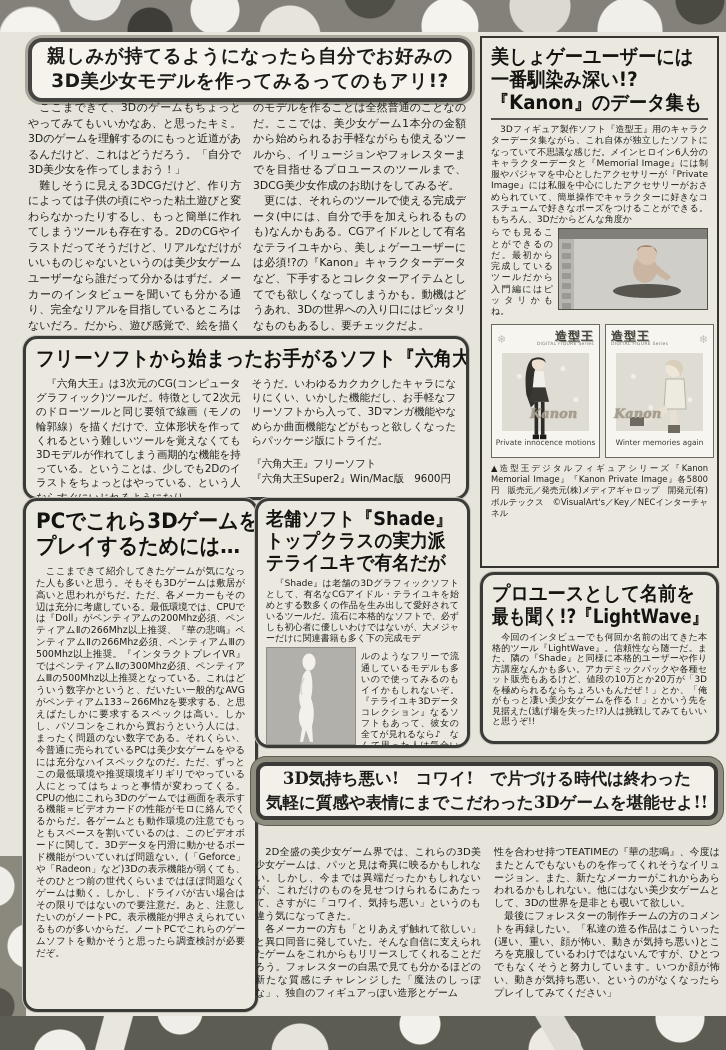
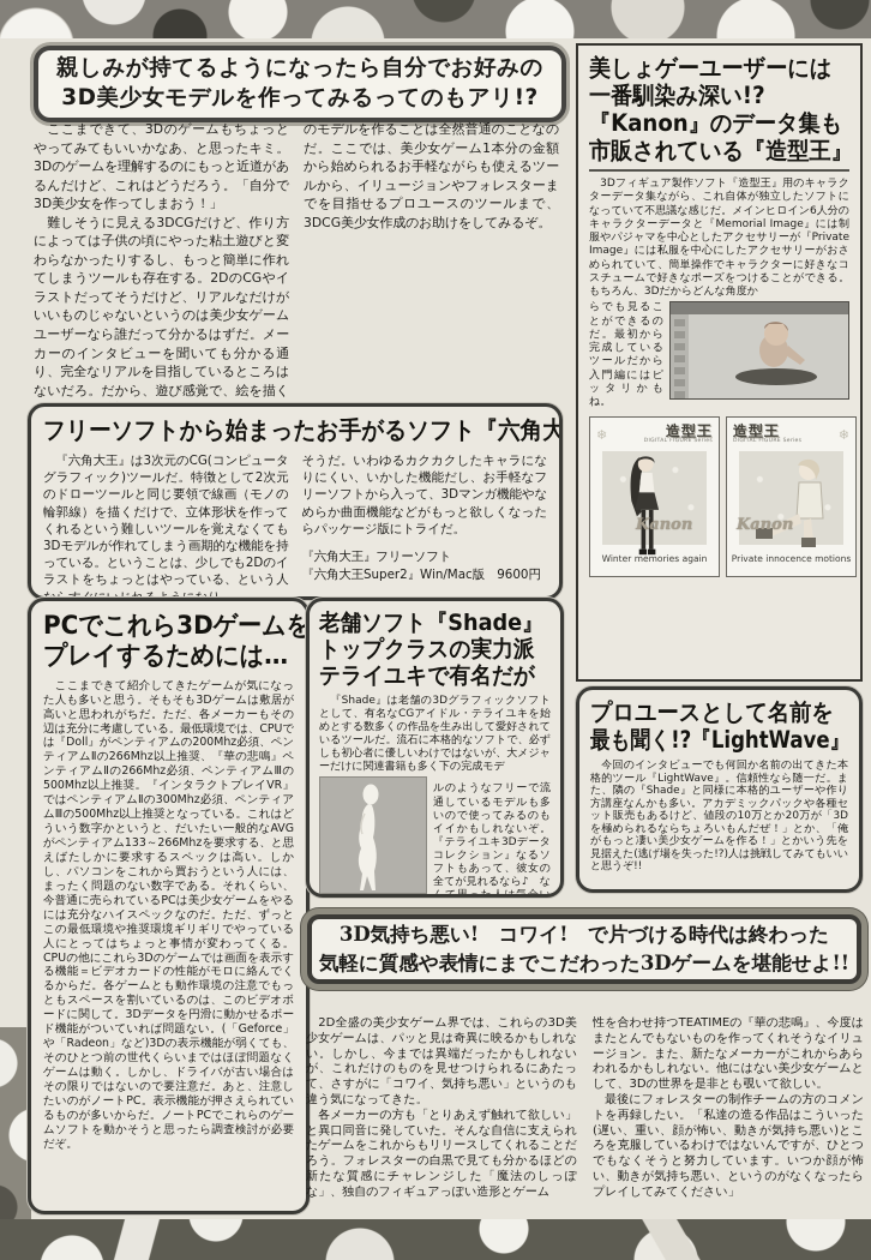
  親しみが持てるようになったら自分でお好みの
  3D美少女モデルを作ってみるってのもアリ!?
  ここまできて、3Dのゲームもちょっとやってみてもいいかなあ、と思ったキミ。3Dのゲームを理解するのにもっと近道があるんだけど、これはどうだろう。「自分で3D美少女を作ってしまおう！」
  難しそうに見える3DCGだけど、作り方によっては子供の頃にやった粘土遊びと変わらなかったりするし、もっと簡単に作れてしまうツールも存在する。2DのCGやイラストだってそうだけど、リアルなだけがいいものじゃないというのは美少女ゲームユーザーなら誰だって分かるはずだ。メーカーのインタビューを聞いても分かる通り、完全なリアルを目指しているところはないだろ。だから、遊び感覚で、絵を描く
  のモデルを作ることは全然普通のことなのだ。ここでは、美少女ゲーム1本分の金額から始められるお手軽ながらも使えるツールから、イリュージョンやフォレスターまでを目指せるプロユースのツールまで、3DCG美少女作成のお助けをしてみるぞ。
- 更には、それらのツールで使える完成データ(中には、自分で手を加えられるものも)なんかもある。CGアイドルとして有名なテライユキから、美しょゲーユーザーには必須!?の『Kanon』キャラクターデータなど、下手するとコレクターアイテムとしてでも欲しくなってしまうかも。動機はどうあれ、3Dの世界への入り口にはピッタリなものもあるし、要チェックだよ。
  フリーソフトから始まったお手がるソフト『六角大
  『六角大王』は3次元のCG(コンピュータグラフィック)ツールだ。特徴として2次元のドローツールと同じ要領で線画（モノの輪郭線）を描くだけで、立体形状を作ってくれるという難しいツールを覚えなくても3Dモデルが作れてしまう画期的な機能を持っている。ということは、少しでも2Dのイラストをちょっとはやっている、という人
  そうだ。いわゆるカクカクしたキャラになりにくい、いかした機能だし、お手軽なフリーソフトから入って、3Dマンガ機能やなめらか曲面機能などがもっと欲しくなったらパッケージ版にトライだ。
  『六角大王』フリーソフト
  『六角大王Super2』Win/Mac版 9600円
  PCでこれら3Dゲームを
  プレイするためには…
  ここまできて紹介してきたゲームが気になった人も多いと思う。そもそも3Dゲームは敷居が高いと思われがちだ。ただ、各メーカーもその辺は充分に考慮している。最低環境では、CPUでは『Doll』がペンティアムの200Mhz必須、ペンティアムⅡの266Mhz以上推奨、『華の悲鳴』ペンティアムⅡの266Mhz必須、ペンティアムⅢの500Mhz以上推奨。『インタラクトプレイVR』ではペンティアムⅡの300Mhz必須、ペンティアムⅢの500Mhz以上推奨となっている。これはどういう数字かというと、だいたい一般的なAVGがペンティアム133～266Mhzを要求する、と思えばたしかに要求するスペックは高い。しかし、パソコンをこれから買おうという人には、まったく問題のない数字である。それくらい、今普通に売られているPCは美少女ゲームをやるには充分なハイスペックなのだ。ただ、ずっとこの最低環境や推奨環境ギリギリでやっている人にとってはちょっと事情が変わってくる。CPUの他にこれら3Dのゲームでは画面を表示する機能＝ビデオカードの性能がモロに絡んでくるからだ。各ゲームとも動作環境の注意でもっともスペースを割いているのは、このビデオボードに関して。3Dデータを円滑に動かせるボード機能がついていれば問題ない。(「Geforce」や「Radeon」など)3Dの表示機能が弱くても、そのひとつ前の世代くらいまではほぼ問題なくゲームは動く。しかし、ドライバが古い場合はその限りではないので要注意だ。あと、注意したいのがノートPC。表示機能が押さえられているものが多いからだ。ノートPCでこれらのゲームソフトを動かそうと思ったら調査検討が必要だぞ。
  老舗ソフト『Shade』
  トップクラスの実力派
  テライユキで有名だが
  『Shade』は老舗の3Dグラフィックソフトとして、有名なCGアイドル・テライユキを始めとする数多くの作品を生み出して愛好されているツールだ。流石に本格的なソフトで、必ずしも初心者に優しいわけではないが、大メジャーだけに関連書籍も多く下の完成モデ
  ルのようなフリーで流通しているモデルも多いので使ってみるのもイイかもしれないぞ。『テライユキ3Dデータコレクション』なるソフトもあって、彼女の全てが見れるなら♪ な
  美しょゲーユーザーには
  一番馴染み深い!?
  『Kanon』のデータ集も
+ 市販されている『造型王』
  3Dフィギュア製作ソフト『造型王』用のキャラクターデータ集ながら、これ自体が独立したソフトになっていて不思議な感じだ。メインヒロイン6人分のキャラクターデータと『Memorial Image』には制服やパジャマを中心としたアクセサリーが『Private Image』には私服を中心にしたアクセサリーがおさめられていて、簡単操作でキャラクターに好きなコスチュームで好きなポーズをつけることができる。もちろん、3Dだからどんな角度か
  らでも見ることができるのだ。最初から完成しているツールだから入門編にはピッタリかもね。
  ❄
  造型王
  Kanon
- Private innocence motions
+ Winter memories again
  ❄
  造型王
  Kanon
- Winter memories again
+ Private innocence motions
- ▲造型王デジタルフィギュアシリーズ『Kanon Memorial Image』『Kanon Private Image』各5800円 販売元／発売元(株)メディアギャロップ 開発元(有)ボルテックス ©VisualArt's／Key／NECインターチャネル
  プロユースとして名前を
  最も聞く!?『LightWave』
  今回のインタビューでも何回か名前の出てきた本格的ツール『LightWave』。信頼性なら随一だ。また、隣の『Shade』と同様に本格的ユーザーや作り方講座なんかも多い。アカデミックパックや各種セット販売もあるけど、値段の10万とか20万が「3Dを極められるならちょろいもんだぜ！」とか、「俺がもっと凄い美少女ゲームを作る！」とかいう先を見据えた(逃げ場を失った!?)人は挑戦してみてもいいと思うぞ!!
  3D気持ち悪い! コワイ! で片づける時代は終わった
  気軽に質感や表情にまでこだわった3Dゲームを堪能せよ!!
  2D全盛の美少女ゲーム界では、これらの3D美少女ゲームは、パッと見は奇異に映るかもしれない。しかし、今までは異端だったかもしれないが、これだけのものを見せつけられるにあたって、さすがに「コワイ、気持ち悪い」というのも違う気になってきた。
  各メーカーの方も「とりあえず触れて欲しい」と異口同音に発していた。そんな自信に支えられたゲームをこれからもリリースしてくれることだろう。フォレスターの白黒で見ても分かるほどの新たな質感にチャレンジした「魔法のしっぽな」、独自のフィギュアっぽい造形とゲーム
  性を合わせ持つTEATIMEの『華の悲鳴』、今度はまたとんでもないものを作ってくれそうなイリュージョン。また、新たなメーカーがこれからあらわれるかもしれない。他にはない美少女ゲームとして、3Dの世界を是非とも覗いて欲しい。
  最後にフォレスターの制作チームの方のコメントを再録したい。「私達の造る作品はこういった(遅い、重い、顔が怖い、動きが気持ち悪い)ところを克服しているわけではないんですが、ひとつでもなくそうと努力しています。いつか顔が怖い、動きが気持ち悪い、というのがなくなったらプレイしてみてください」
